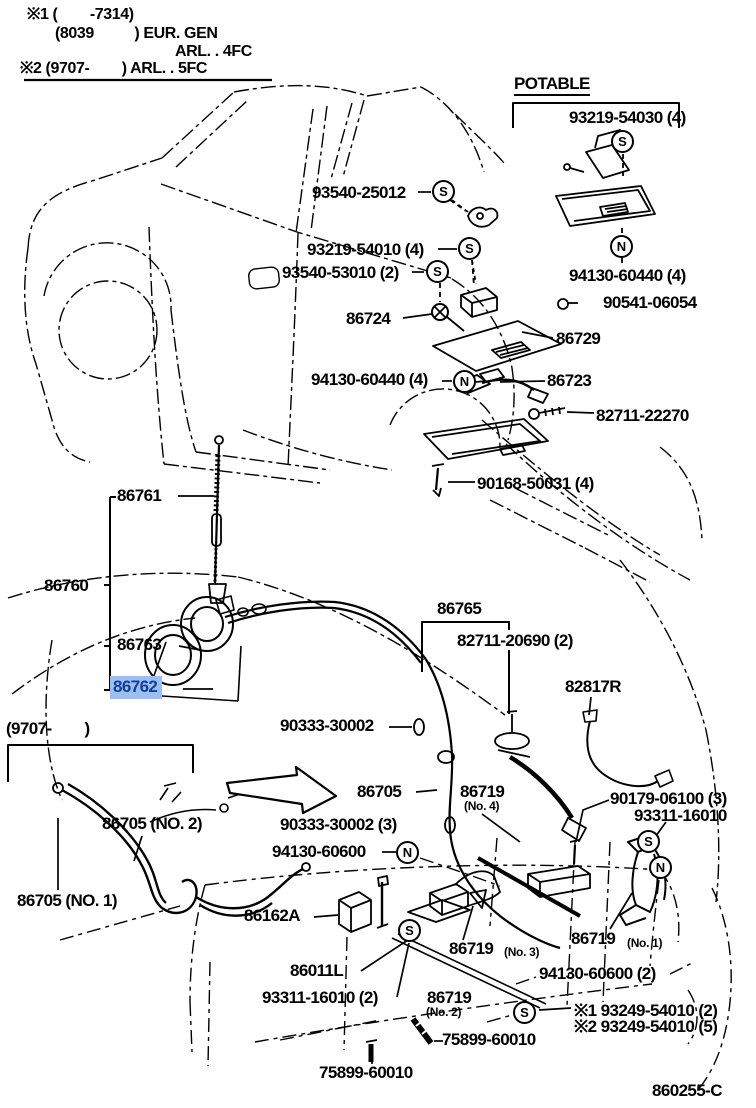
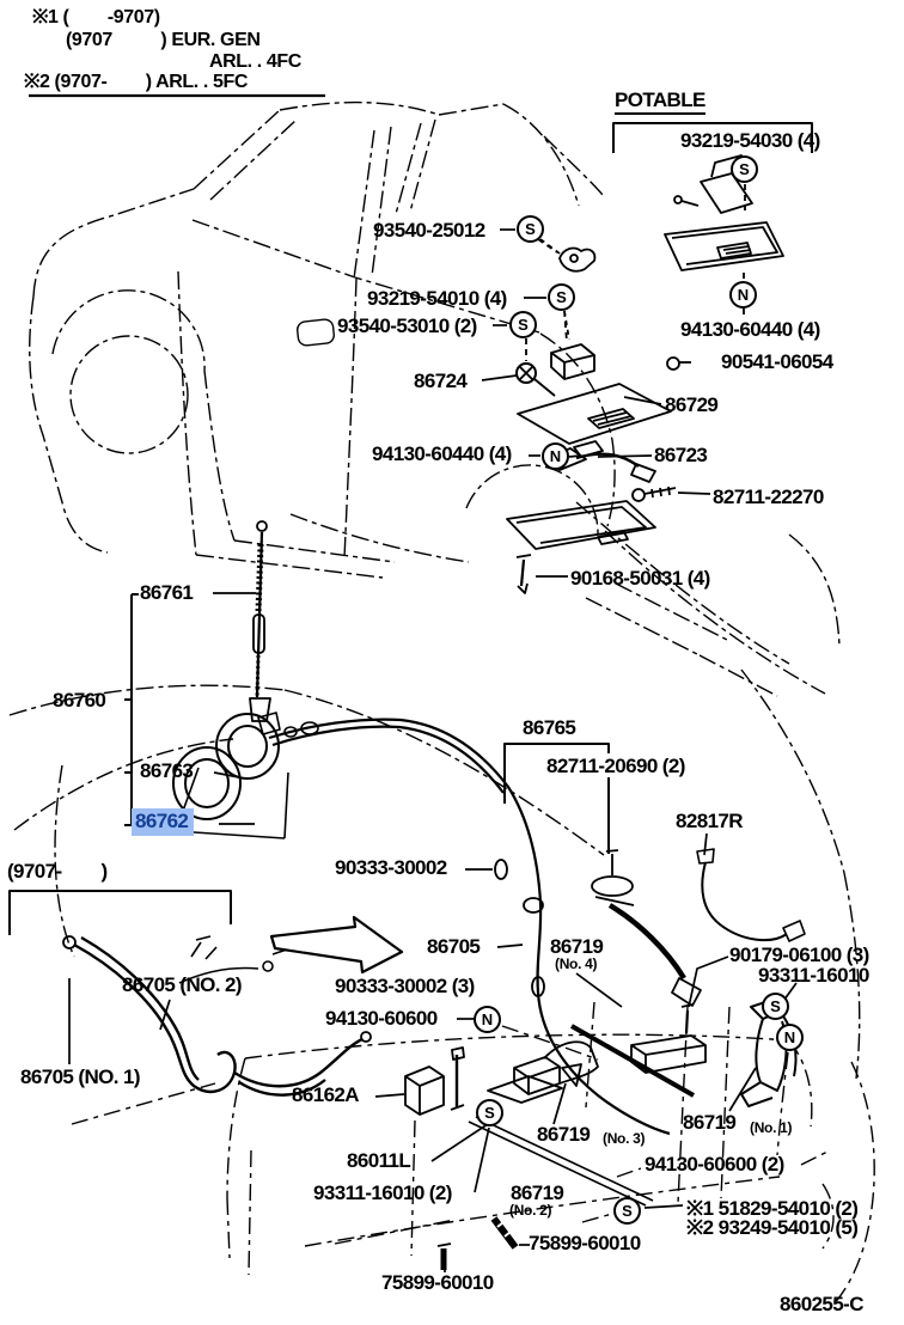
- ※1 ( -7314)
+ ※1 ( -9707)
- (8039 ) EUR. GEN
+ (9707 ) EUR. GEN
  ARL. . 4FC
  ※2 (9707- ) ARL. . 5FC
  POTABLE
  93219-54030 (4)
  94130-60440 (4)
  90541-06054
  93540-25012
  93219-54010 (4)
  93540-53010 (2)
  86724
  94130-60440 (4)
  86729
  86723
  82711-22270
  90168-50031 (4)
  86761
  86760
  86763
  86762
  86765
  82711-20690 (2)
  82817R
  90333-30002
  86705
  86719
  (No. 4)
  90179-06100 (3)
  93311-16010
  90333-30002 (3)
  94130-60600
  86162A
  86011L
  93311-16010 (2)
  86719
  (No. 3)
  86719
  (No. 1)
  94130-60600 (2)
  86719
  (No. 2)
- ※1 93249-54010 (2)
+ ※1 51829-54010 (2)
  ※2 93249-54010 (5)
  75899-60010
  75899-60010
  (9707- )
  86705 (NO. 2)
  86705 (NO. 1)
  860255-C
  S
  S
  S
  N
  S
  N
  S
  N
  N
  S
  S
